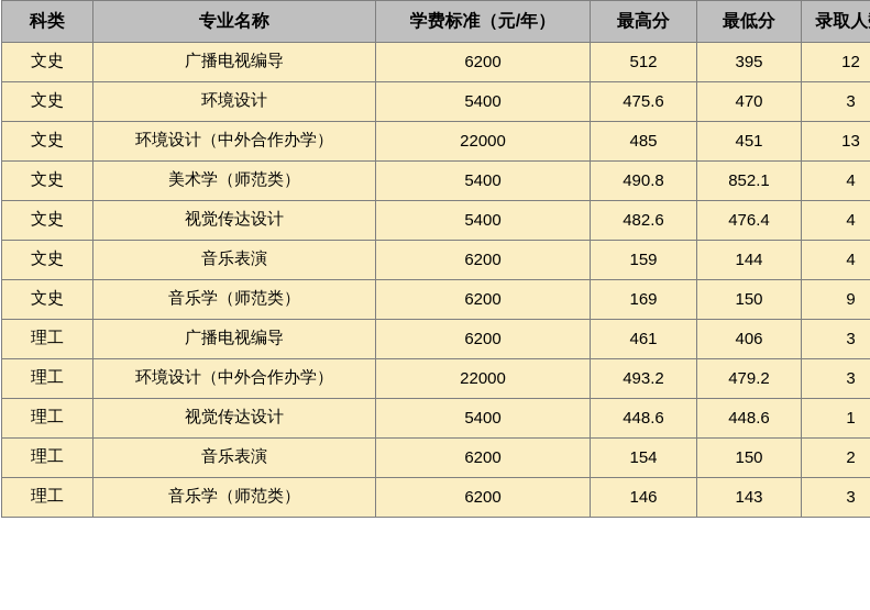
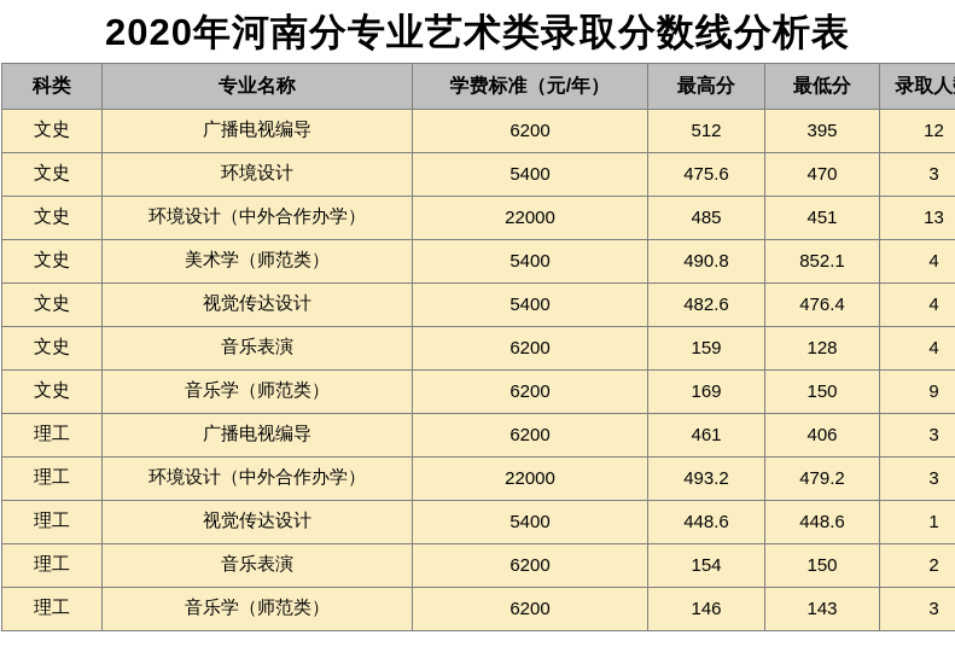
+ 2020年河南分专业艺术类录取分数线分析表
  科类	专业名称	学费标准（元/年）	最高分	最低分	录取人
  文史	广播电视编导	6200	512	395	12
  文史	环境设计	5400	475.6	470	3
  文史	环境设计（中外合作办学）	22000	485	451	13
  文史	美术学（师范类）	5400	490.8	852.1	4
  文史	视觉传达设计	5400	482.6	476.4	4
- 文史	音乐表演	6200	159	144	4
+ 文史	音乐表演	6200	159	128	4
  文史	音乐学（师范类）	6200	169	150	9
  理工	广播电视编导	6200	461	406	3
  理工	环境设计（中外合作办学）	22000	493.2	479.2	3
  理工	视觉传达设计	5400	448.6	448.6	1
  理工	音乐表演	6200	154	150	2
  理工	音乐学（师范类）	6200	146	143	3
